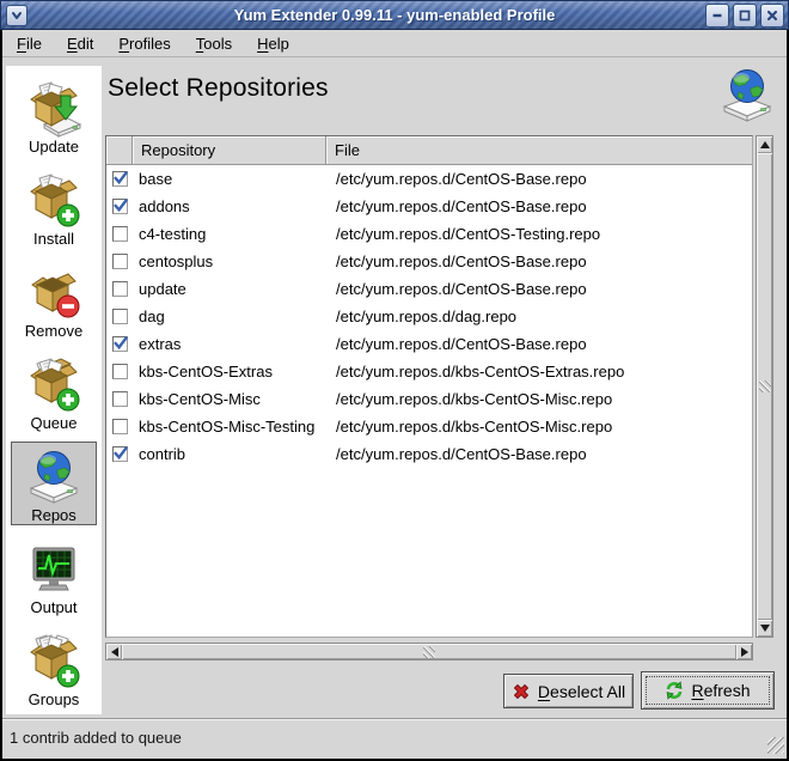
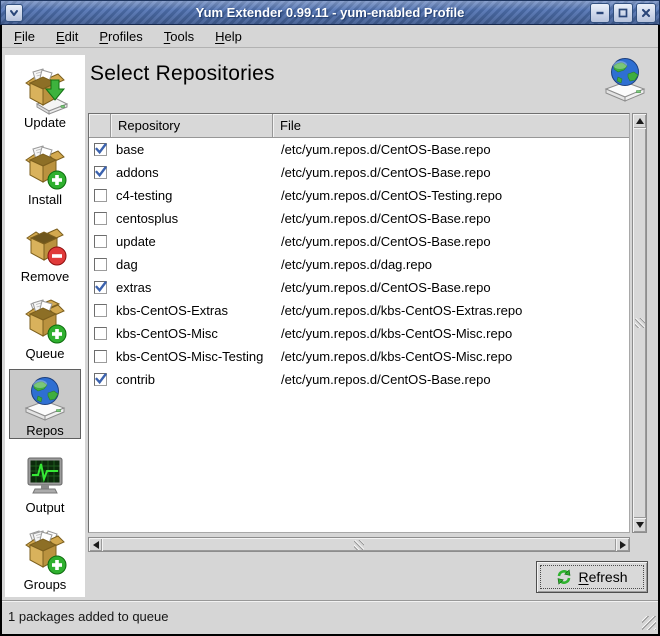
  Yum Extender 0.99.11 - yum-enabled Profile
  File
  Edit
  Profiles
  Tools
  Help
  Update
  Install
  Remove
  Queue
  Repos
  Output
  Groups
  Select Repositories
  Repository
  File
  base
  /etc/yum.repos.d/CentOS-Base.repo
  addons
  /etc/yum.repos.d/CentOS-Base.repo
  c4-testing
  /etc/yum.repos.d/CentOS-Testing.repo
  centosplus
  /etc/yum.repos.d/CentOS-Base.repo
  update
  /etc/yum.repos.d/CentOS-Base.repo
  dag
  /etc/yum.repos.d/dag.repo
  extras
  /etc/yum.repos.d/CentOS-Base.repo
  kbs-CentOS-Extras
  /etc/yum.repos.d/kbs-CentOS-Extras.repo
  kbs-CentOS-Misc
  /etc/yum.repos.d/kbs-CentOS-Misc.repo
  kbs-CentOS-Misc-Testing
  /etc/yum.repos.d/kbs-CentOS-Misc.repo
  contrib
  /etc/yum.repos.d/CentOS-Base.repo
- Deselect All
  Refresh
- 1 contrib added to queue
+ 1 packages added to queue
